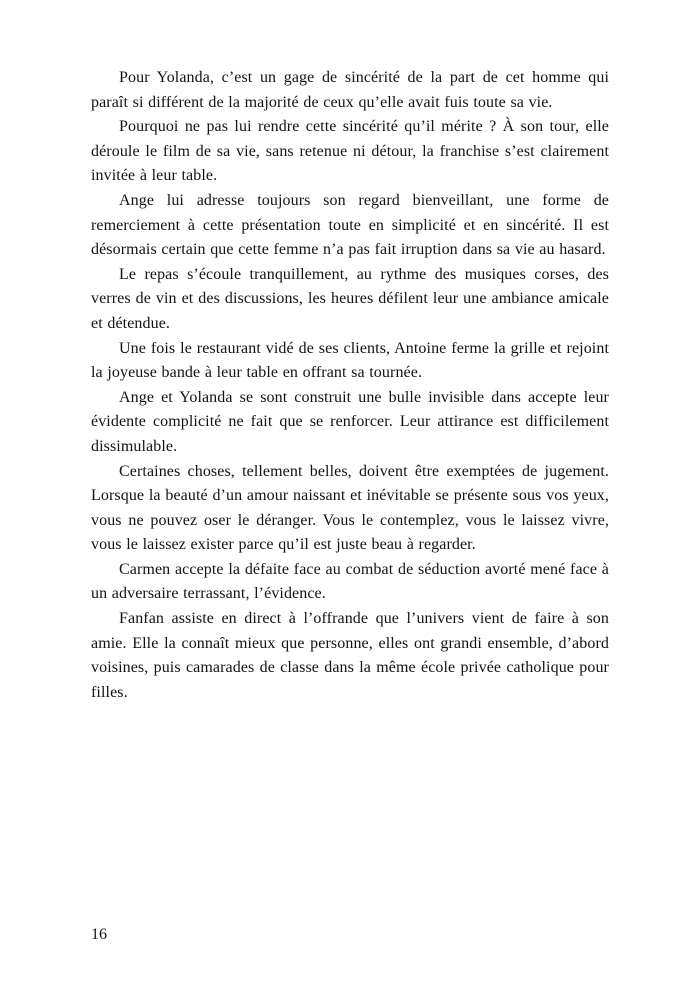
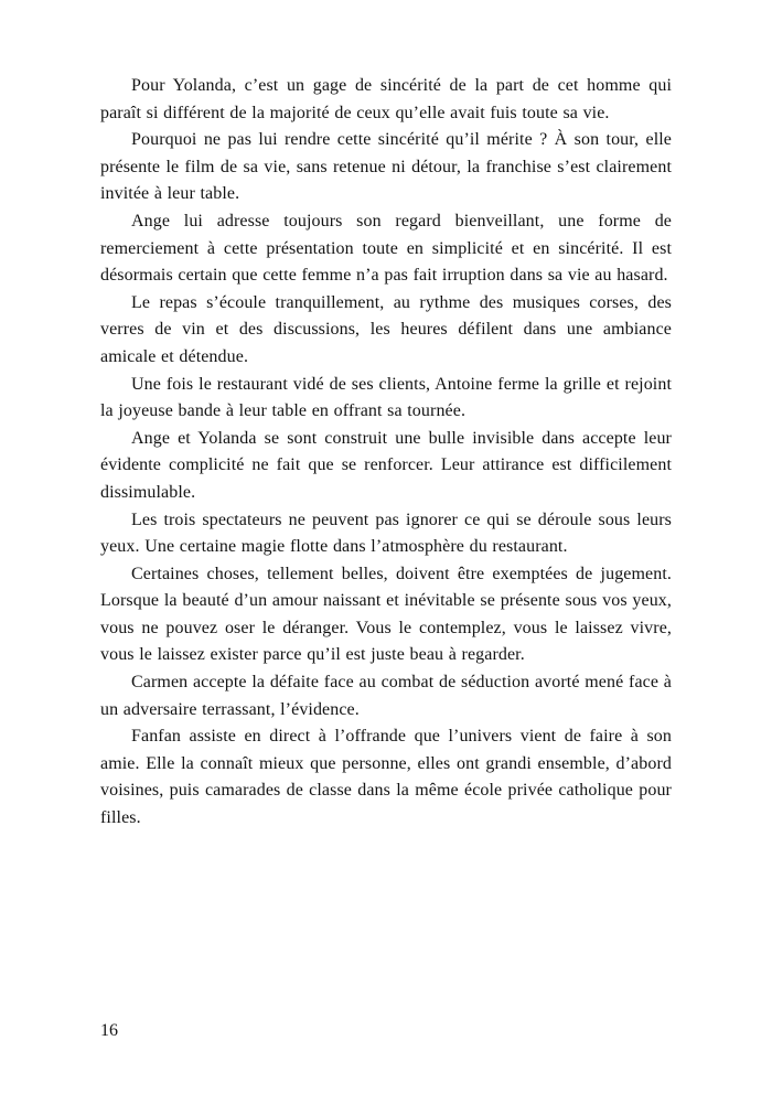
  Pour Yolanda, c’est un gage de sincérité de la part de cet homme qui paraît si différent de la majorité de ceux qu’elle avait fuis toute sa vie.
- Pourquoi ne pas lui rendre cette sincérité qu’il mérite ? À son tour, elle déroule le film de sa vie, sans retenue ni détour, la franchise s’est clairement invitée à leur table.
+ Pourquoi ne pas lui rendre cette sincérité qu’il mérite ? À son tour, elle présente le film de sa vie, sans retenue ni détour, la franchise s’est clairement invitée à leur table.
  Ange lui adresse toujours son regard bienveillant, une forme de remerciement à cette présentation toute en simplicité et en sincérité. Il est désormais certain que cette femme n’a pas fait irruption dans sa vie au hasard.
- Le repas s’écoule tranquillement, au rythme des musiques corses, des verres de vin et des discussions, les heures défilent leur une ambiance amicale et détendue.
+ Le repas s’écoule tranquillement, au rythme des musiques corses, des verres de vin et des discussions, les heures défilent dans une ambiance amicale et détendue.
  Une fois le restaurant vidé de ses clients, Antoine ferme la grille et rejoint la joyeuse bande à leur table en offrant sa tournée.
  Ange et Yolanda se sont construit une bulle invisible dans accepte leur évidente complicité ne fait que se renforcer. Leur attirance est difficilement dissimulable.
+ Les trois spectateurs ne peuvent pas ignorer ce qui se déroule sous leurs yeux. Une certaine magie flotte dans l’atmosphère du restaurant.
  Certaines choses, tellement belles, doivent être exemptées de jugement. Lorsque la beauté d’un amour naissant et inévitable se présente sous vos yeux, vous ne pouvez oser le déranger. Vous le contemplez, vous le laissez vivre, vous le laissez exister parce qu’il est juste beau à regarder.
  Carmen accepte la défaite face au combat de séduction avorté mené face à un adversaire terrassant, l’évidence.
  Fanfan assiste en direct à l’offrande que l’univers vient de faire à son amie. Elle la connaît mieux que personne, elles ont grandi ensemble, d’abord voisines, puis camarades de classe dans la même école privée catholique pour filles.
  16
